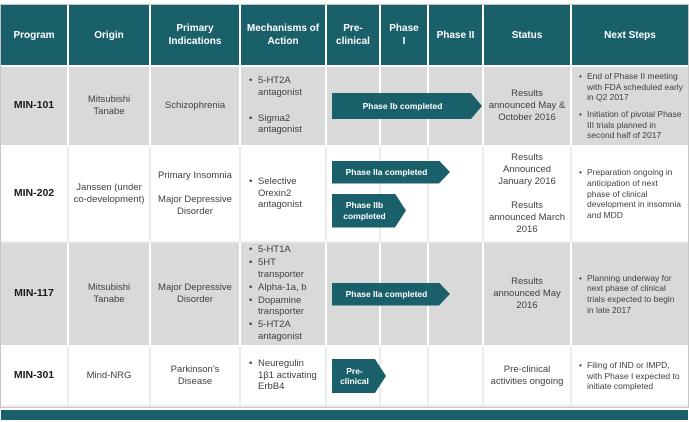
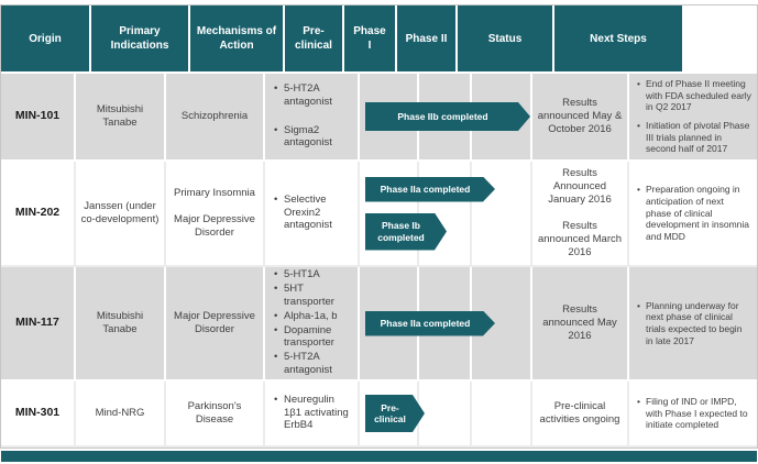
- Program
  Origin
  Primary Indications
  Mechanisms of Action
  Pre-clinical
  Phase I
  Phase II
  Status
  Next Steps
  MIN-101
  Mitsubishi Tanabe
  Schizophrenia
  5-HT2A antagonist
  Sigma2 antagonist
- Phase Ib completed
+ Phase IIb completed
  Results announced May & October 2016
  End of Phase II meeting with FDA scheduled early in Q2 2017
  Initiation of pivotal Phase III trials planned in second half of 2017
  MIN-202
  Janssen (under co-development)
  Primary Insomnia
  Major Depressive Disorder
  Selective Orexin2 antagonist
  Phase IIa completed
- Phase IIb completed
+ Phase Ib completed
  Results Announced January 2016
  Results announced March 2016
  Preparation ongoing in anticipation of next phase of clinical development in insomnia and MDD
  MIN-117
  Mitsubishi Tanabe
  Major Depressive Disorder
  5-HT1A
  5HT transporter
  Alpha-1a, b
  Dopamine transporter
  5-HT2A antagonist
  Phase IIa completed
  Results announced May 2016
  Planning underway for next phase of clinical trials expected to begin in late 2017
  MIN-301
  Mind-NRG
  Parkinson's Disease
  Neuregulin 1β1 activating ErbB4
  Pre-clinical
  Pre-clinical activities ongoing
  Filing of IND or IMPD, with Phase I expected to initiate completed
